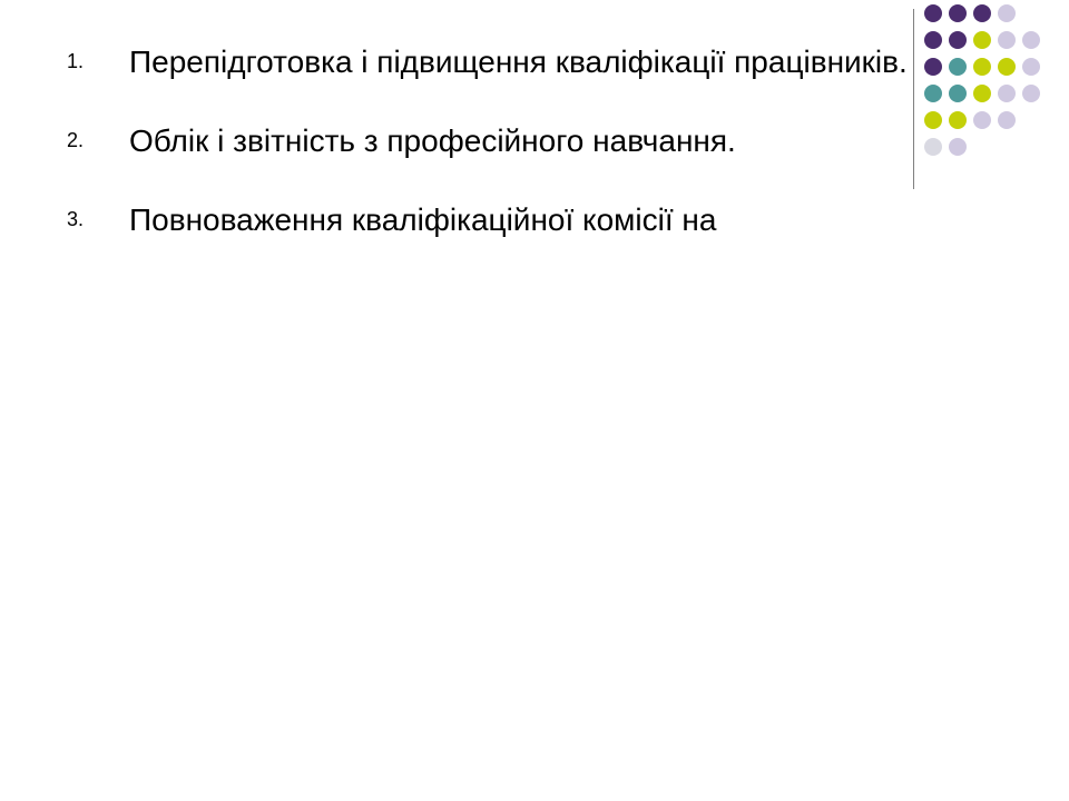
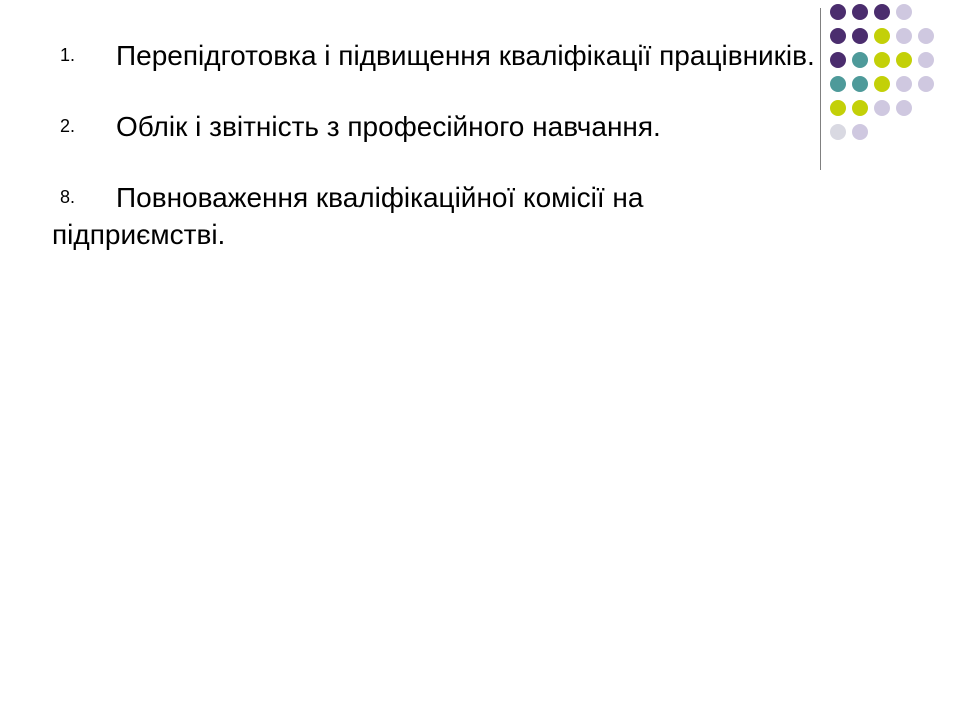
  1.
  Перепідготовка і підвищення кваліфікації працівників.
  2.
  Облік і звітність з професійного навчання.
- 3.
+ 8.
  Повноваження кваліфікаційної комісії на
+ підприємстві.
